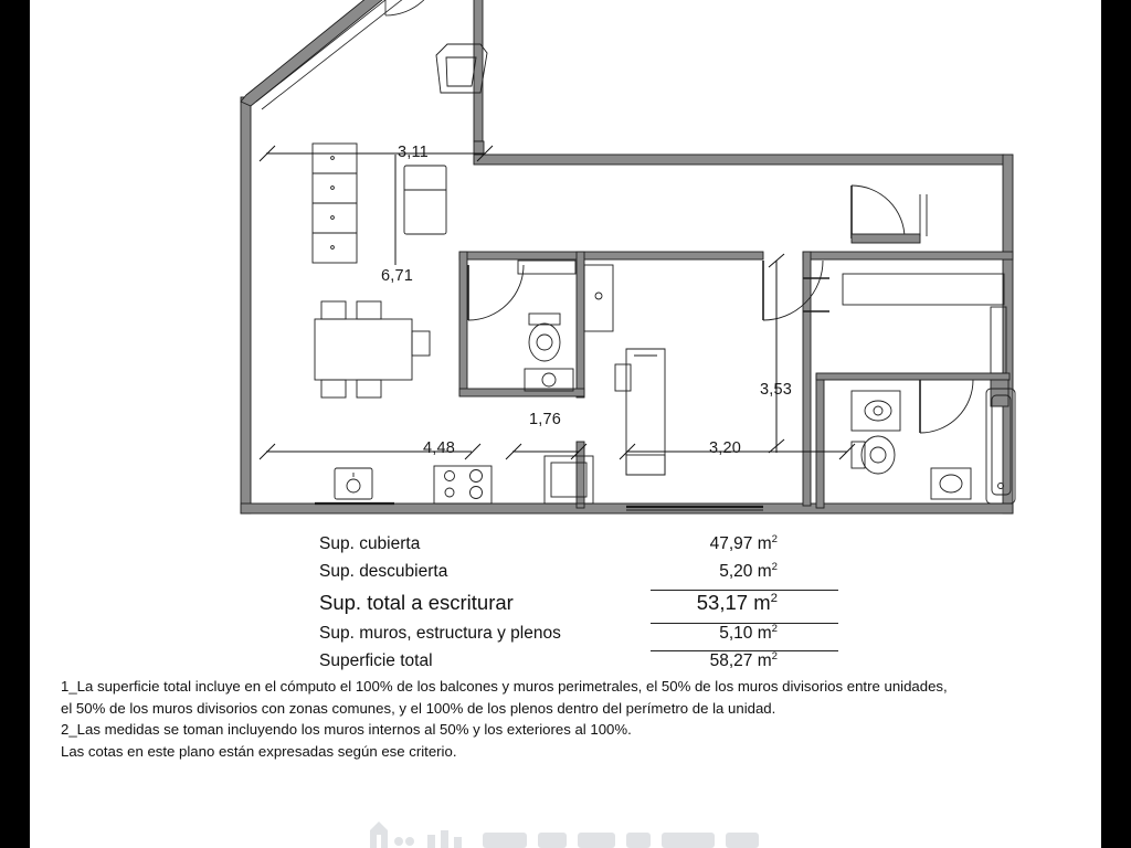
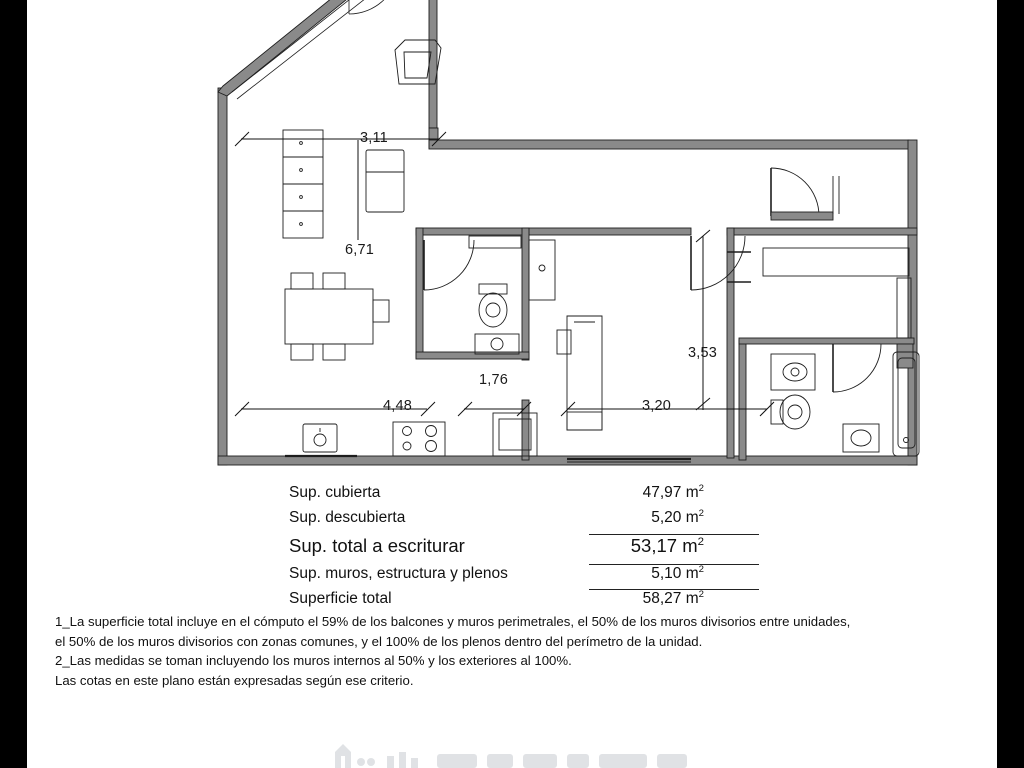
  3,11
  6,71
  1,76
  4,48
  3,20
  3,53
  Sup. cubierta
  47,97 m2
  Sup. descubierta
  5,20 m2
  Sup. total a escriturar
  53,17 m2
  Sup. muros, estructura y plenos
  5,10 m2
  Superficie total
  58,27 m2
- 1_La superficie total incluye en el cómputo el 100% de los balcones y muros perimetrales, el 50% de los muros divisorios entre unidades,
+ 1_La superficie total incluye en el cómputo el 59% de los balcones y muros perimetrales, el 50% de los muros divisorios entre unidades,
  el 50% de los muros divisorios con zonas comunes, y el 100% de los plenos dentro del perímetro de la unidad.
  2_Las medidas se toman incluyendo los muros internos al 50% y los exteriores al 100%.
  Las cotas en este plano están expresadas según ese criterio.
